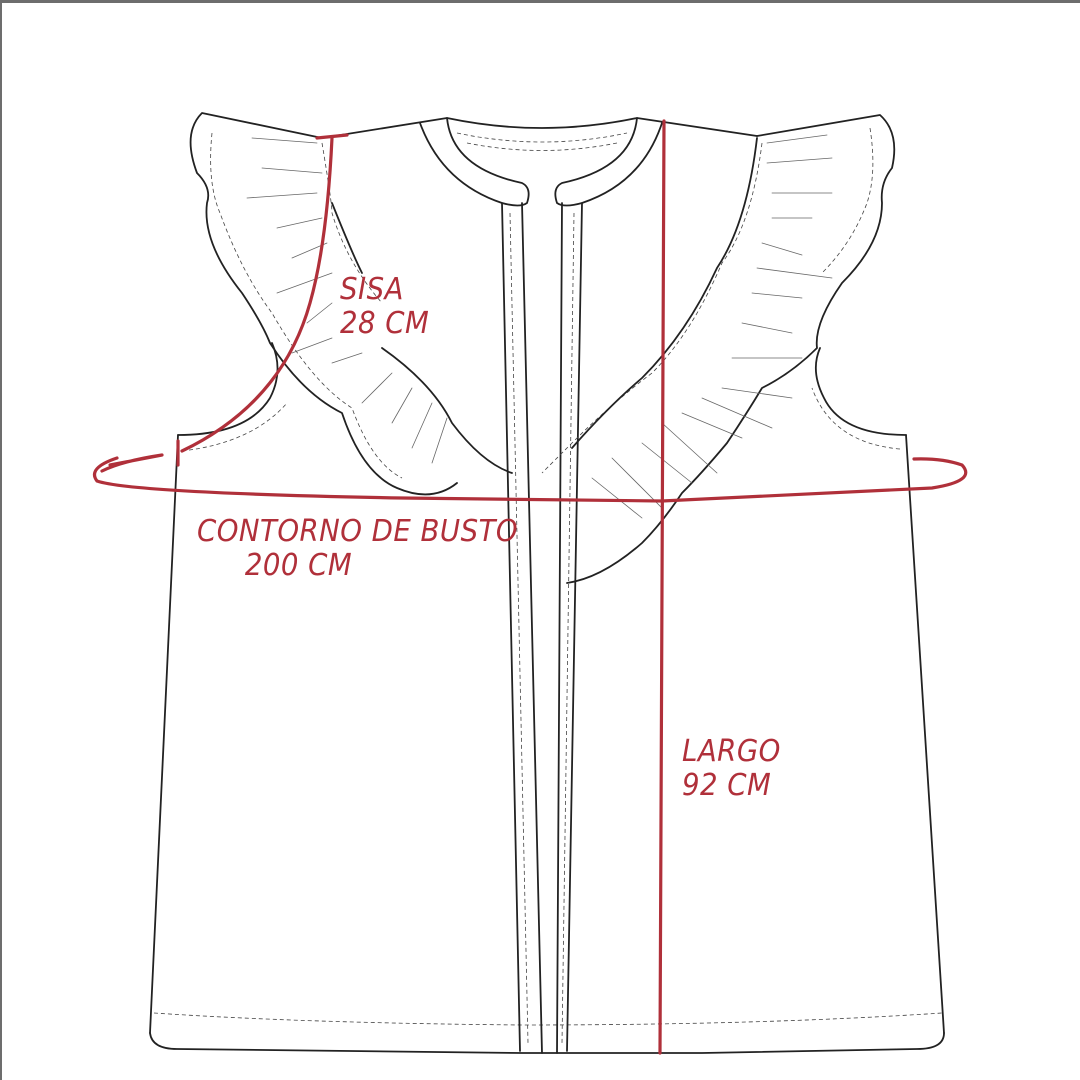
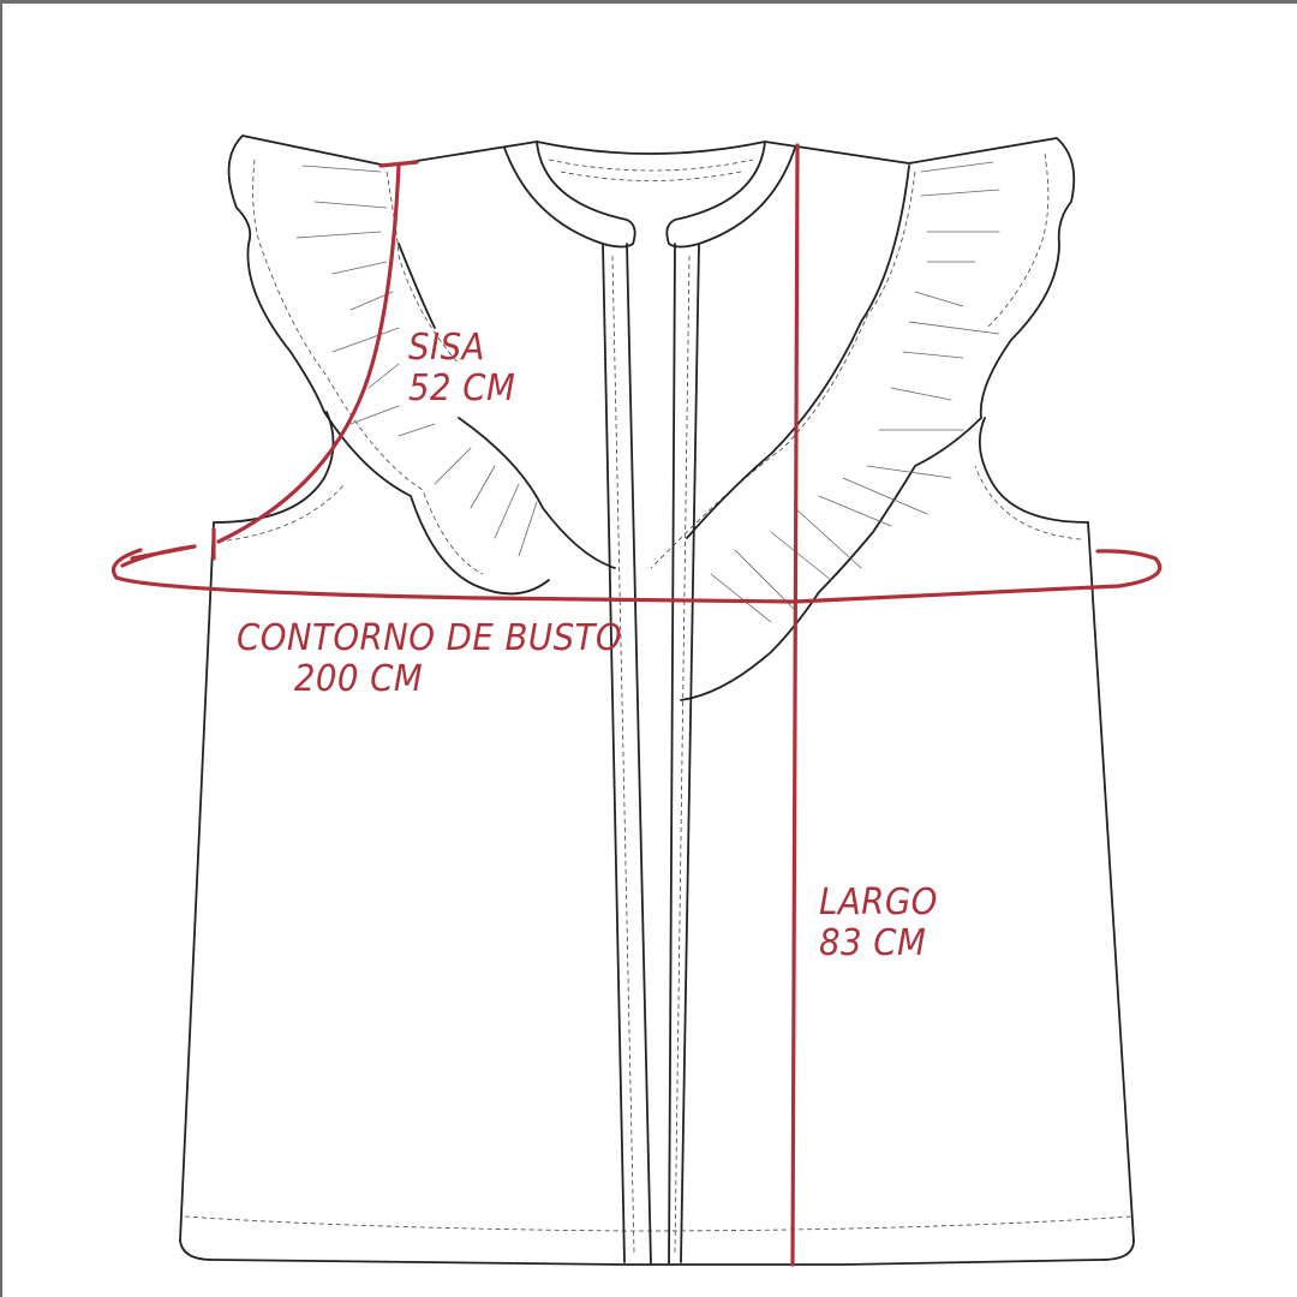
  SISA
- 28 CM
+ 52 CM
  CONTORNO DE BUSTO
  200 CM
  LARGO
- 92 CM
+ 83 CM
